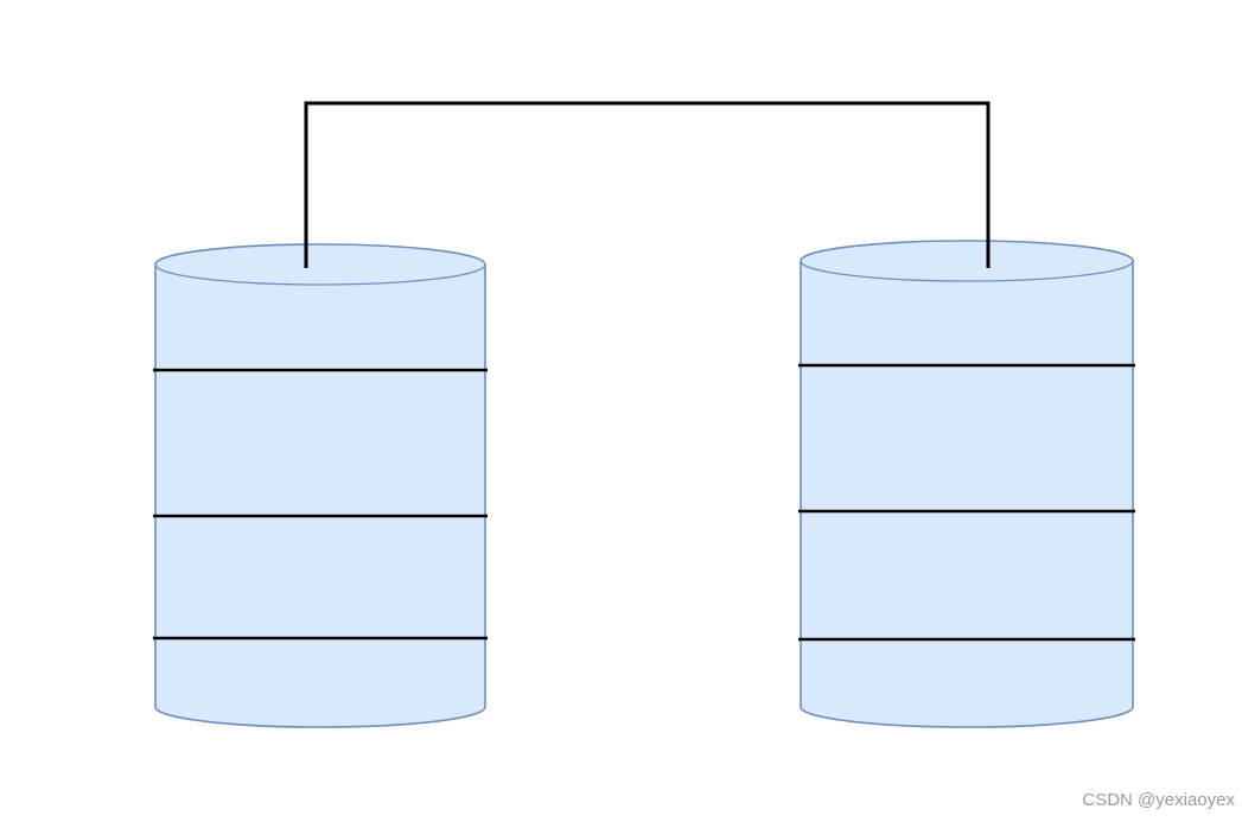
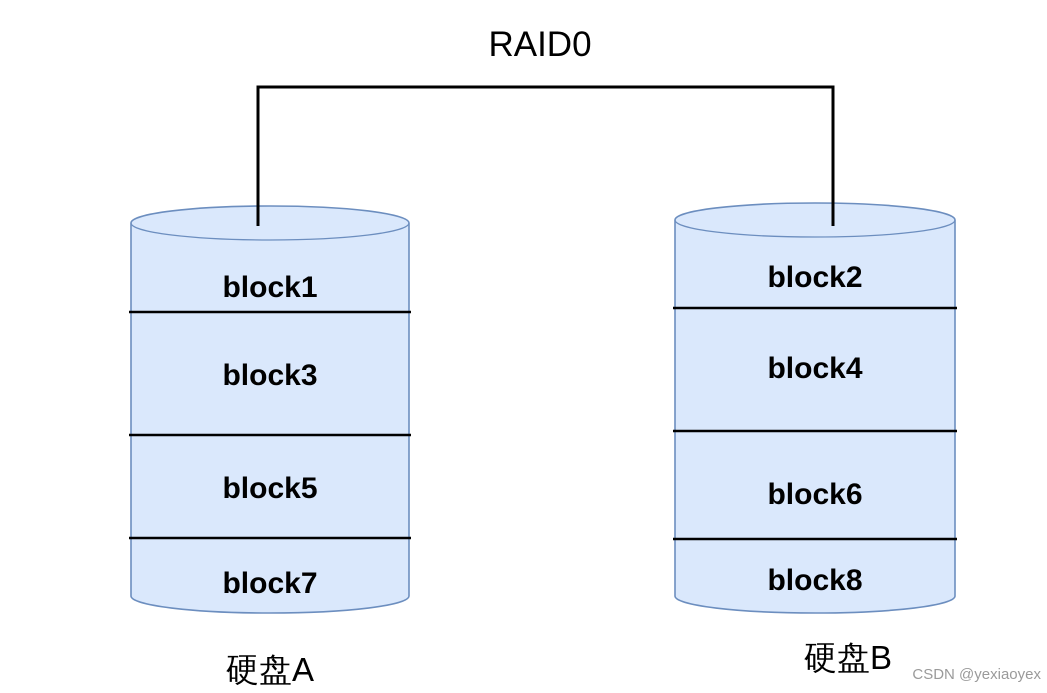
+ block1
+ block3
+ block5
+ block7
+ 硬盘A
+ block2
+ block4
+ block6
+ block8
+ 硬盘B
+ RAID0
  CSDN @yexiaoyex
